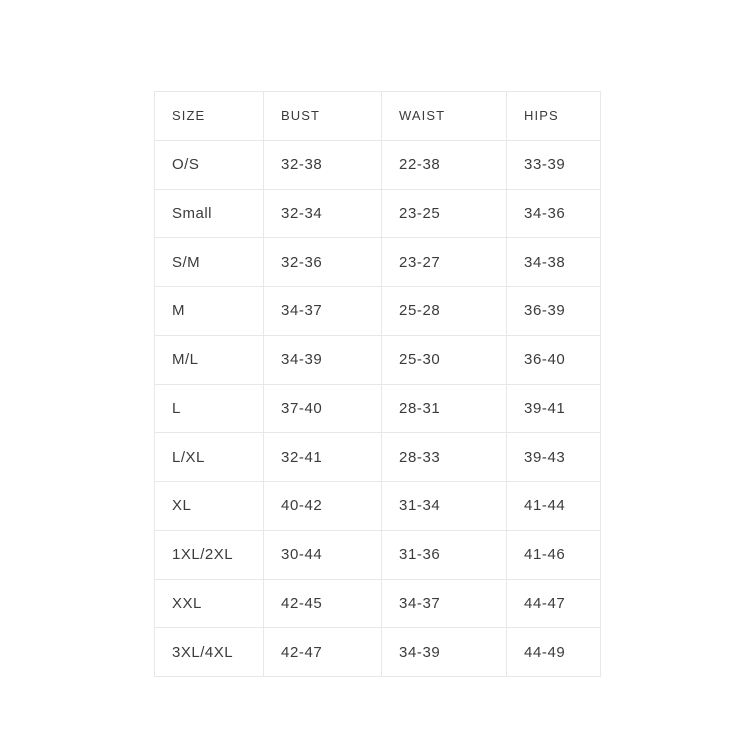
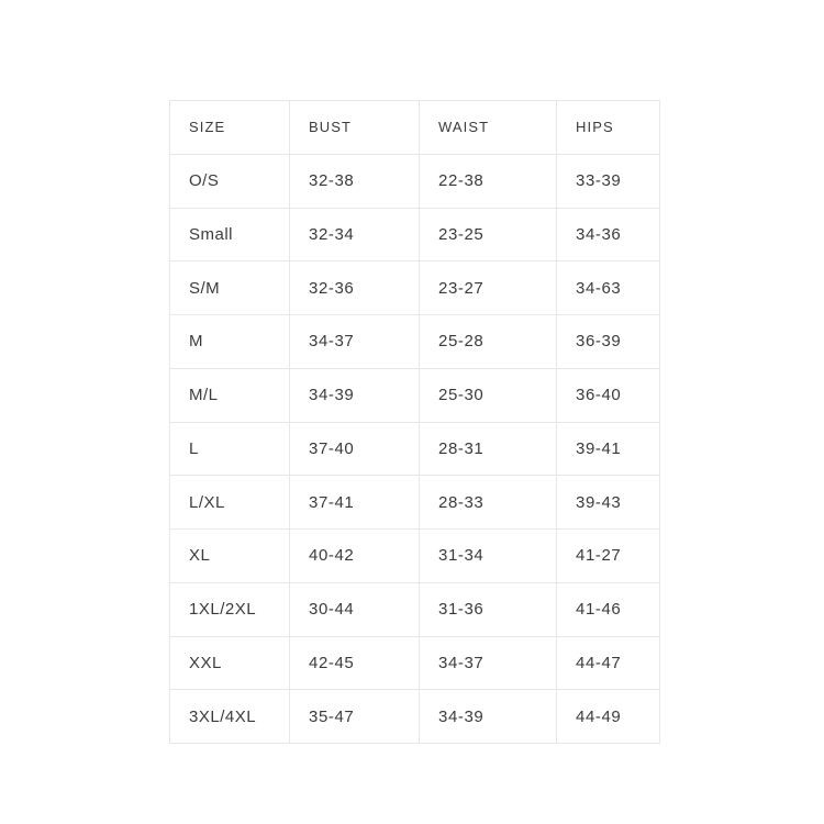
  SIZE	BUST	WAIST	HIPS
  O/S	32-38	22-38	33-39
  Small	32-34	23-25	34-36
- S/M	32-36	23-27	34-38
+ S/M	32-36	23-27	34-63
  M	34-37	25-28	36-39
  M/L	34-39	25-30	36-40
  L	37-40	28-31	39-41
- L/XL	32-41	28-33	39-43
+ L/XL	37-41	28-33	39-43
- XL	40-42	31-34	41-44
+ XL	40-42	31-34	41-27
  1XL/2XL	30-44	31-36	41-46
  XXL	42-45	34-37	44-47
- 3XL/4XL	42-47	34-39	44-49
+ 3XL/4XL	35-47	34-39	44-49
